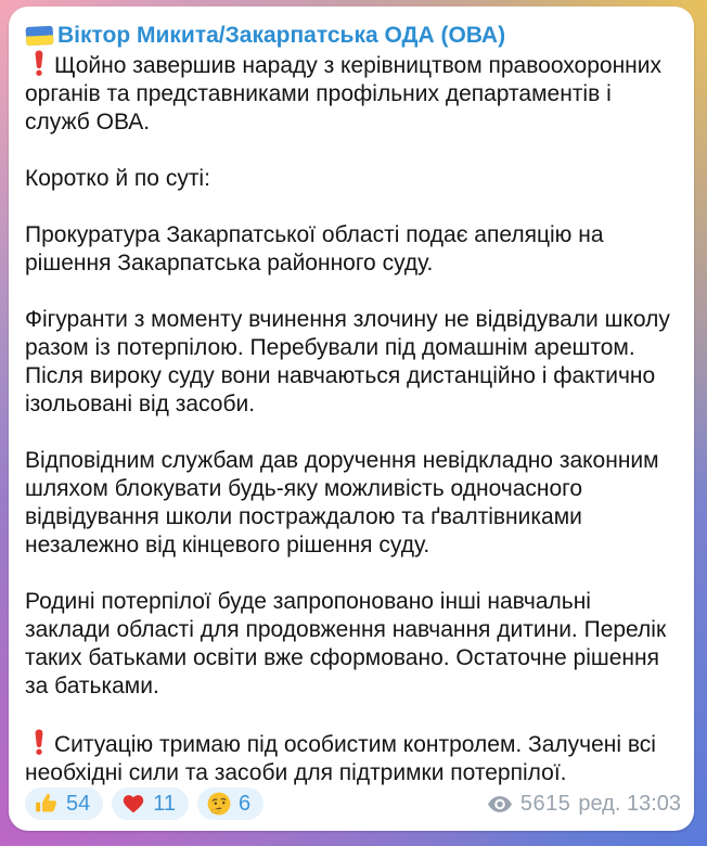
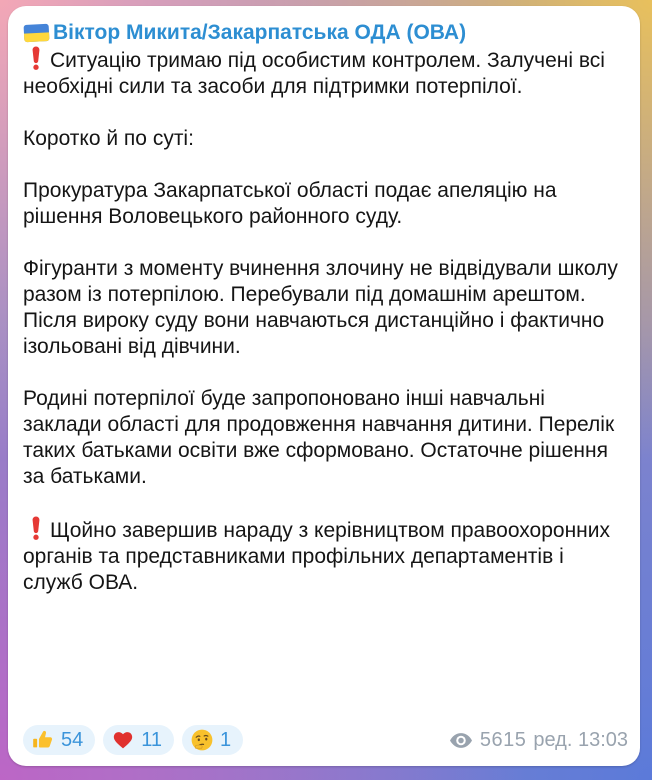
  Віктор Микита/Закарпатська ОДА (ОВА)
- Щойно завершив нараду з керівництвом правоохоронних органів та представниками профільних департаментів і служб ОВА.
+ Ситуацію тримаю під особистим контролем. Залучені всі необхідні сили та засоби для підтримки потерпілої.
  Коротко й по суті:
- Прокуратура Закарпатської області подає апеляцію на рішення Закарпатська районного суду.
+ Прокуратура Закарпатської області подає апеляцію на рішення Воловецького районного суду.
- Фігуранти з моменту вчинення злочину не відвідували школу разом із потерпілою. Перебували під домашнім арештом. Після вироку суду вони навчаються дистанційно і фактично ізольовані від засоби.
+ Фігуранти з моменту вчинення злочину не відвідували школу разом із потерпілою. Перебували під домашнім арештом. Після вироку суду вони навчаються дистанційно і фактично ізольовані від дівчини.
- Відповідним службам дав доручення невідкладно законним шляхом блокувати будь-яку можливість одночасного відвідування школи постраждалою та ґвалтівниками незалежно від кінцевого рішення суду.
  Родині потерпілої буде запропоновано інші навчальні заклади області для продовження навчання дитини. Перелік таких батьками освіти вже сформовано. Остаточне рішення за батьками.
- Ситуацію тримаю під особистим контролем. Залучені всі необхідні сили та засоби для підтримки потерпілої.
+ Щойно завершив нараду з керівництвом правоохоронних органів та представниками профільних департаментів і служб ОВА.
  54
  11
- 6
+ 1
  5615
  ред. 13:03
